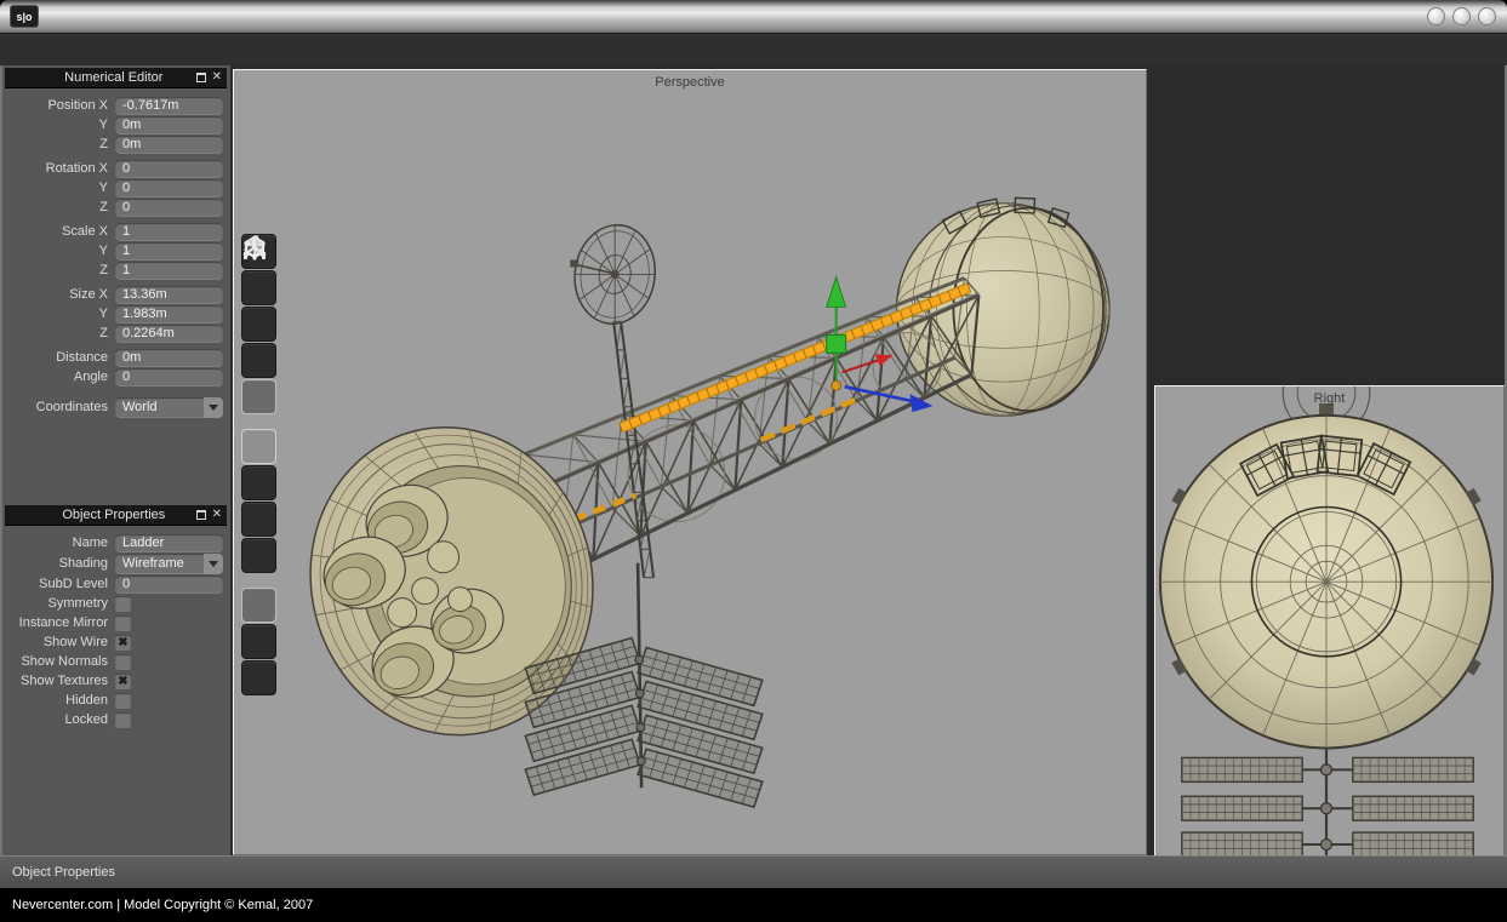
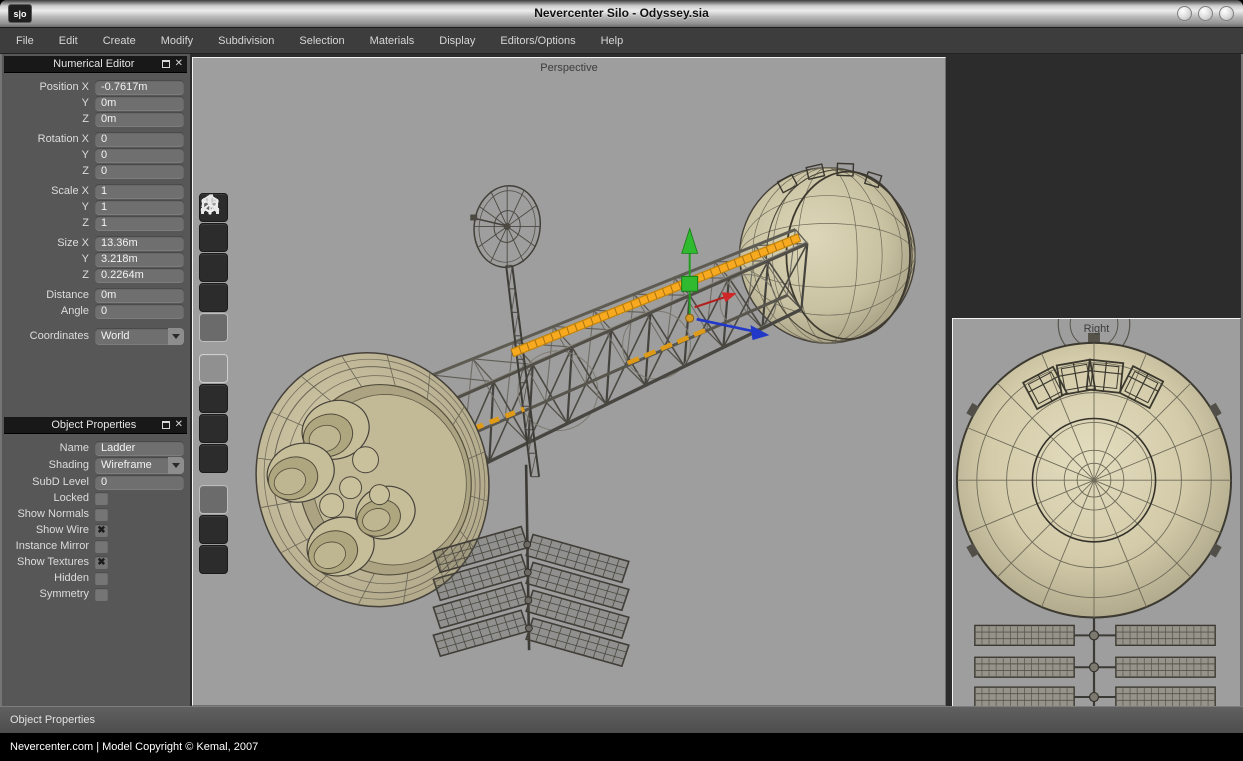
  s|o
+ Nevercenter Silo - Odyssey.sia
+ File
+ Edit
+ Create
+ Modify
+ Subdivision
+ Selection
+ Materials
+ Display
+ Editors/Options
+ Help
  Numerical Editor
  ✕
  Position X
  -0.7617m
  Y
  0m
  Z
  0m
  Rotation X
  0
  Y
  0
  Z
  0
  Scale X
  1
  Y
  1
  Z
  1
  Size X
  13.36m
  Y
- 1.983m
+ 3.218m
  Z
  0.2264m
  Distance
  0m
  Angle
  0
  Coordinates
  World
  Object Properties
  ✕
  Name
  Ladder
  Shading
  Wireframe
  SubD Level
  0
- Symmetry
+ Locked
- Instance Mirror
+ Show Normals
  Show Wire
  ✖
- Show Normals
+ Instance Mirror
  Show Textures
  ✖
  Hidden
- Locked
+ Symmetry
  Perspective
  Right
  Object Properties
  Nevercenter.com | Model Copyright © Kemal, 2007
